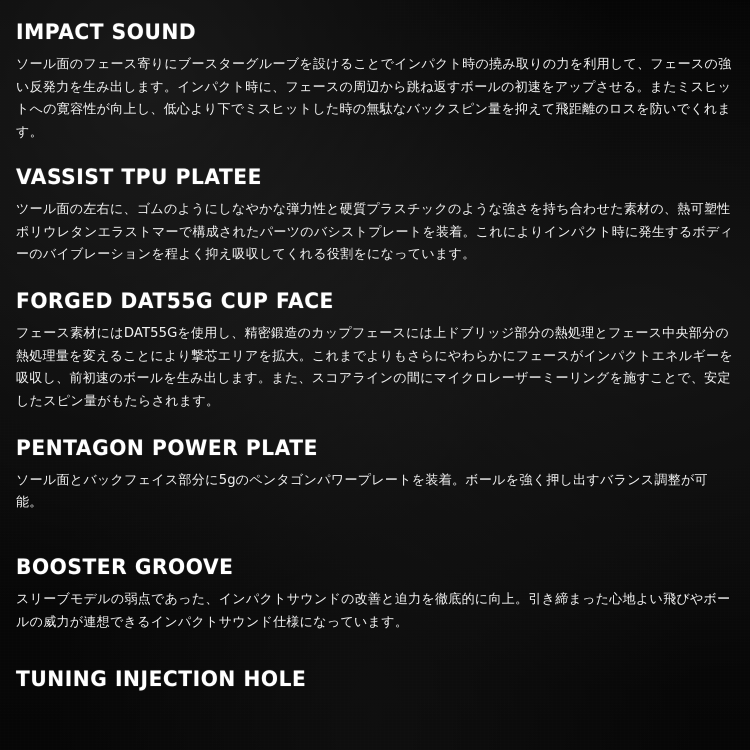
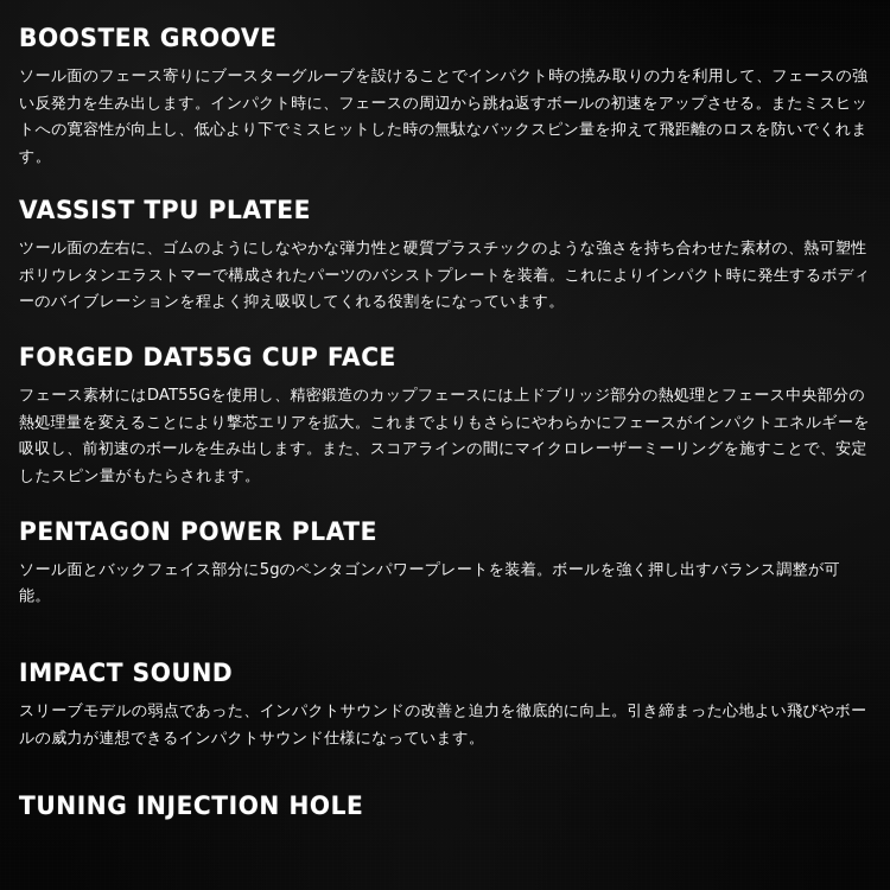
- IMPACT SOUND
+ BOOSTER GROOVE
  ソール面のフェース寄りにブースターグルーブを設けることでインパクト時の撓み取りの力を利用して、フェースの強い反発力を生み出します。インパクト時に、フェースの周辺から跳ね返すボールの初速をアップさせる。またミスヒットへの寛容性が向上し、低心より下でミスヒットした時の無駄なバックスピン量を抑えて飛距離のロスを防いでくれます。
  VASSIST TPU PLATEE
  ツール面の左右に、ゴムのようにしなやかな弾力性と硬質プラスチックのような強さを持ち合わせた素材の、熱可塑性ポリウレタンエラストマーで構成されたパーツのバシストプレートを装着。これによりインパクト時に発生するボディーのバイブレーションを程よく抑え吸収してくれる役割をになっています。
  FORGED DAT55G CUP FACE
  フェース素材にはDAT55Gを使用し、精密鍛造のカップフェースには上ドブリッジ部分の熱処理とフェース中央部分の熱処理量を変えることにより撃芯エリアを拡大。これまでよりもさらにやわらかにフェースがインパクトエネルギーを吸収し、前初速のボールを生み出します。また、スコアラインの間にマイクロレーザーミーリングを施すことで、安定したスピン量がもたらされます。
  PENTAGON POWER PLATE
  ソール面とバックフェイス部分に5gのペンタゴンパワープレートを装着。ボールを強く押し出すバランス調整が可能。
- BOOSTER GROOVE
+ IMPACT SOUND
  スリーブモデルの弱点であった、インパクトサウンドの改善と迫力を徹底的に向上。引き締まった心地よい飛びやボールの威力が連想できるインパクトサウンド仕様になっています。
  TUNING INJECTION HOLE
